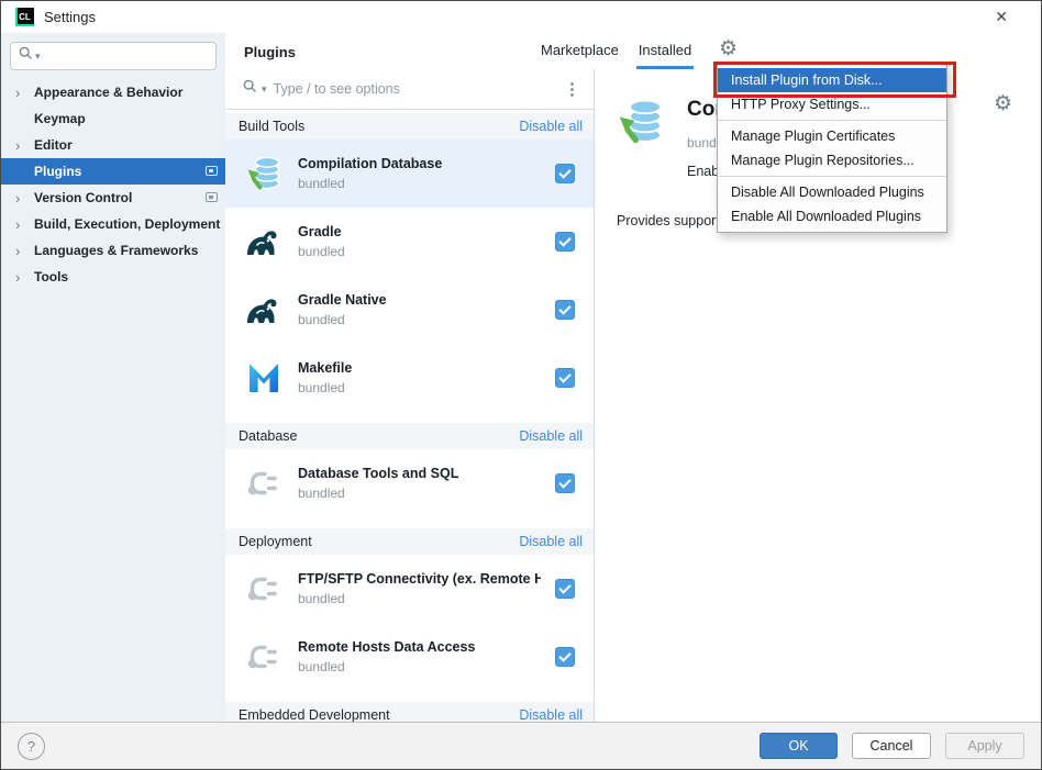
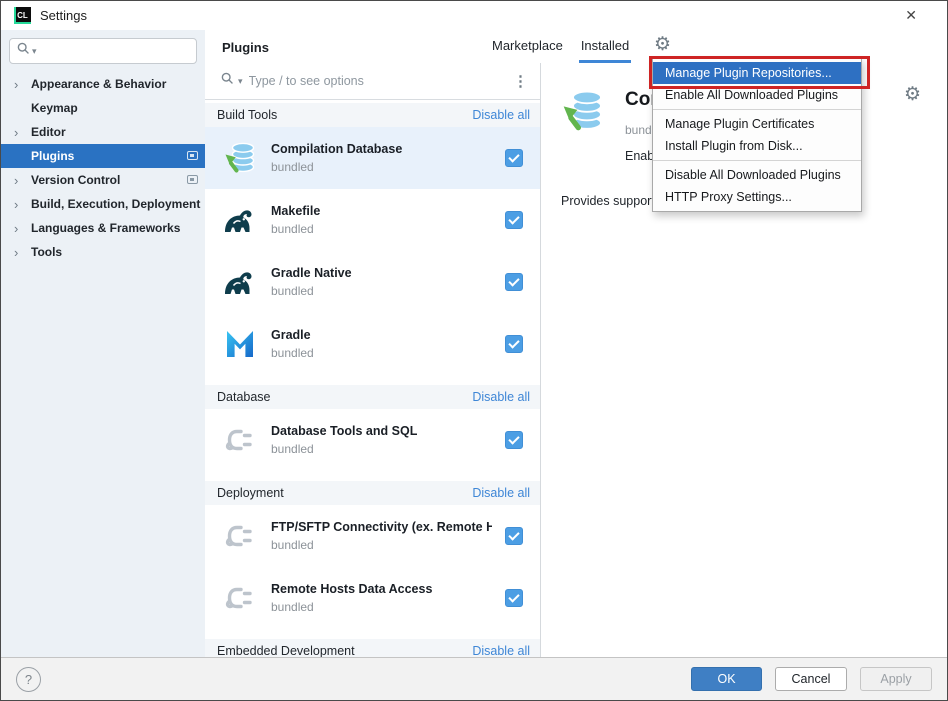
  CL
  Settings
  ✕
  ▾
  ›
  Appearance & Behavior
  Keymap
  ›
  Editor
  Plugins
  ›
  Version Control
  ›
  Build, Execution, Deployment
  ›
  Languages & Frameworks
  ›
  Tools
  Plugins
  Marketplace
  Installed
  ⚙
  ▾
  Type / to see options
  ⋮
  Build Tools
  Disable all
  Compilation Database
  bundled
- Gradle
+ Makefile
  bundled
  Gradle Native
  bundled
- Makefile
+ Gradle
  bundled
  Database
  Disable all
  Database Tools and SQL
  bundled
  Deployment
  Disable all
  FTP/SFTP Connectivity (ex. Remote H
  bundled
  Remote Hosts Data Access
  bundled
  Embedded Development
  Disable all
  ⚙
- Install Plugin from Disk...
+ Manage Plugin Repositories...
- HTTP Proxy Settings...
+ Enable All Downloaded Plugins
  Manage Plugin Certificates
- Manage Plugin Repositories...
+ Install Plugin from Disk...
  Disable All Downloaded Plugins
- Enable All Downloaded Plugins
+ HTTP Proxy Settings...
  ?
  OK
  Cancel
  Apply
